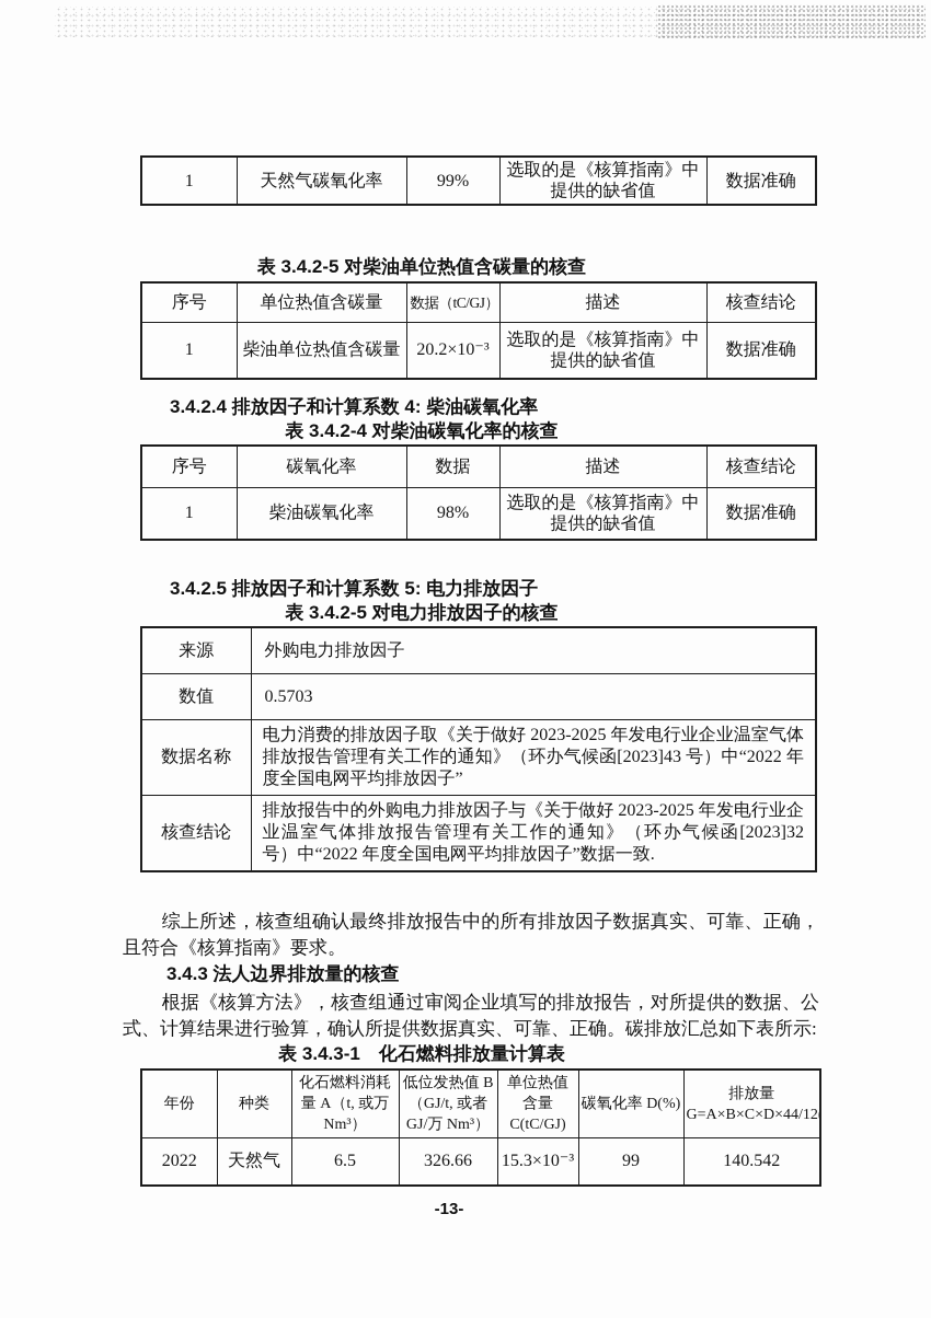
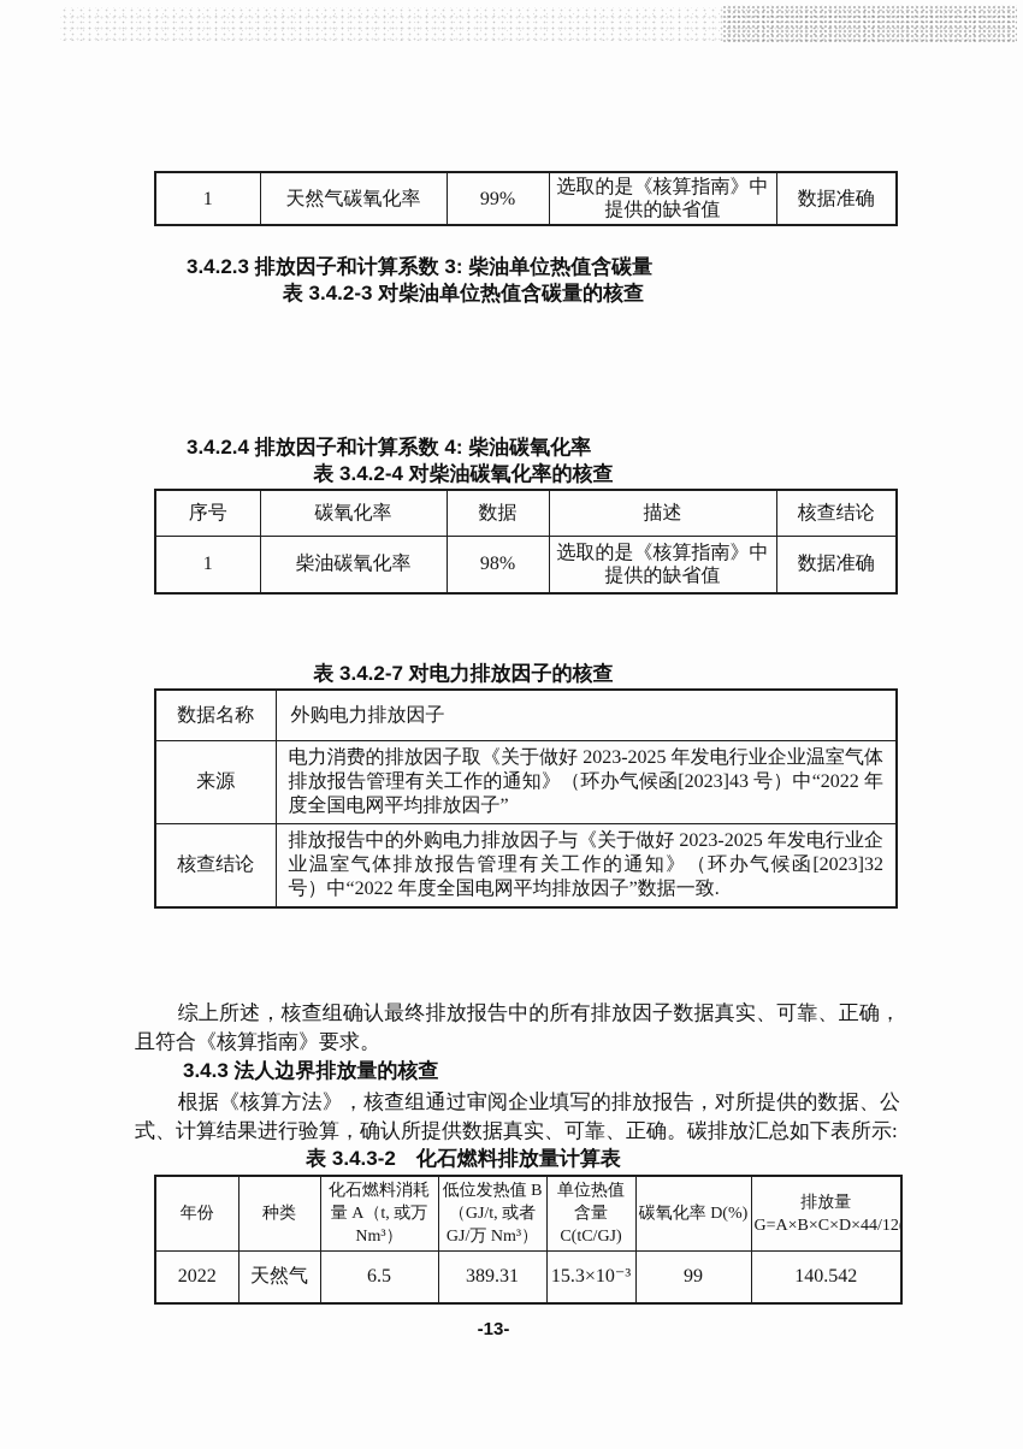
  1	天然气碳氧化率	99%	选取的是《核算指南》中提供的缺省值	数据准确
+ 3.4.2.3 排放因子和计算系数 3: 柴油单位热值含碳量
- 表 3.4.2-5 对柴油单位热值含碳量的核查
+ 表 3.4.2-3 对柴油单位热值含碳量的核查
- 序号	单位热值含碳量	数据（tC/GJ）	描述	核查结论
- 1	柴油单位热值含碳量	20.2×10⁻³	选取的是《核算指南》中提供的缺省值	数据准确
  3.4.2.4 排放因子和计算系数 4: 柴油碳氧化率
  表 3.4.2-4 对柴油碳氧化率的核查
  序号	碳氧化率	数据	描述	核查结论
  1	柴油碳氧化率	98%	选取的是《核算指南》中提供的缺省值	数据准确
- 3.4.2.5 排放因子和计算系数 5: 电力排放因子
- 表 3.4.2-5 对电力排放因子的核查
+ 表 3.4.2-7 对电力排放因子的核查
- 来源	外购电力排放因子
+ 数据名称	外购电力排放因子
- 数值	0.5703
- 数据名称	电力消费的排放因子取《关于做好 2023-2025 年发电行业企业温室气体排放报告管理有关工作的通知》（环办气候函[2023]43 号）中“2022 年度全国电网平均排放因子”
+ 来源	电力消费的排放因子取《关于做好 2023-2025 年发电行业企业温室气体排放报告管理有关工作的通知》（环办气候函[2023]43 号）中“2022 年度全国电网平均排放因子”
  核查结论	排放报告中的外购电力排放因子与《关于做好 2023-2025 年发电行业企业温室气体排放报告管理有关工作的通知》（环办气候函[2023]32 号）中“2022 年度全国电网平均排放因子”数据一致.
  综上所述，核查组确认最终排放报告中的所有排放因子数据真实、可靠、正确，且符合《核算指南》要求。
  3.4.3 法人边界排放量的核查
  根据《核算方法》，核查组通过审阅企业填写的排放报告，对所提供的数据、公式、计算结果进行验算，确认所提供数据真实、可靠、正确。碳排放汇总如下表所示:
- 表 3.4.3-1 化石燃料排放量计算表
+ 表 3.4.3-2 化石燃料排放量计算表
  年份	种类	化石燃料消耗量 A（t, 或万 Nm³）	低位发热值 B（GJ/t, 或者 GJ/万 Nm³）	单位热值含量 C(tC/GJ)	碳氧化率 D(%)	排放量 G=A×B×C×D×44/12
- 2022	天然气	6.5	326.66	15.3×10⁻³	99	140.542
+ 2022	天然气	6.5	389.31	15.3×10⁻³	99	140.542
  -13-
